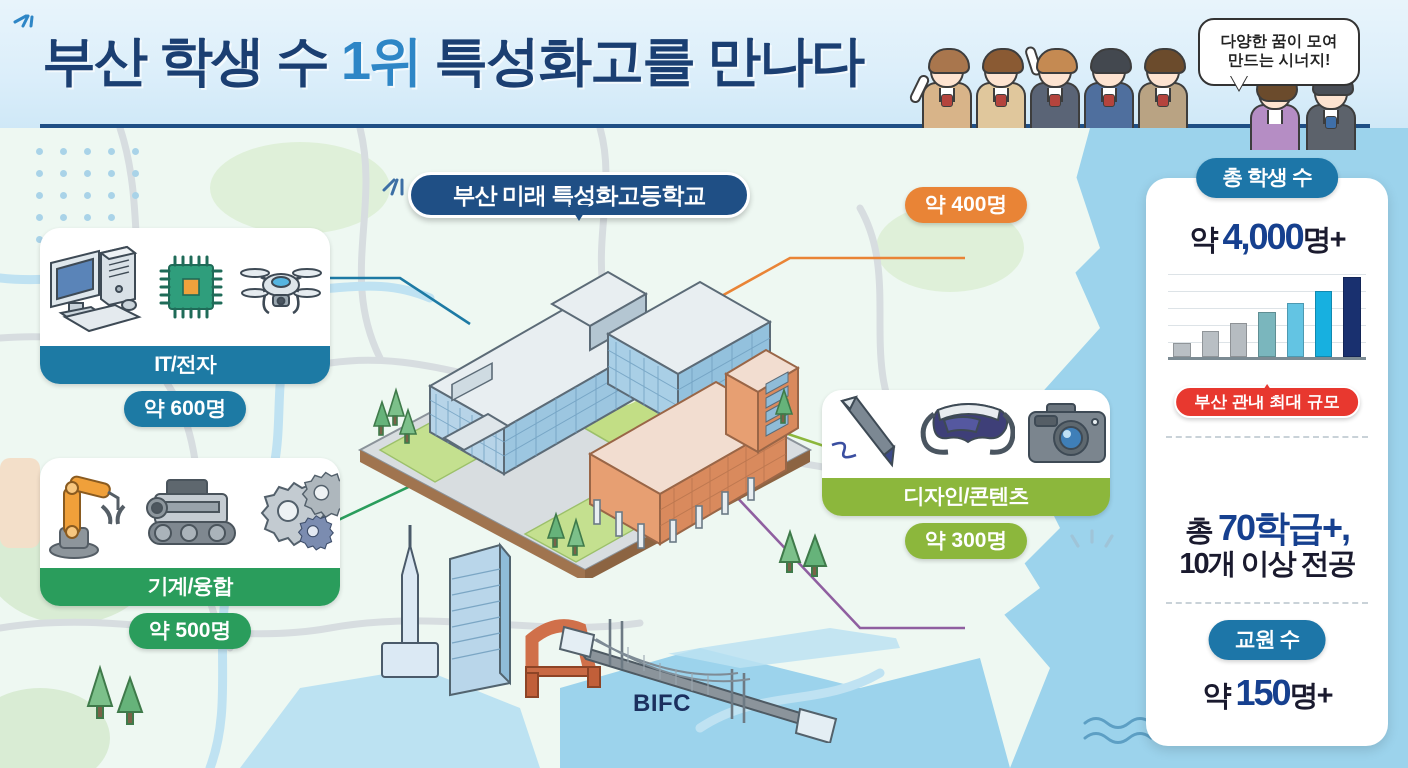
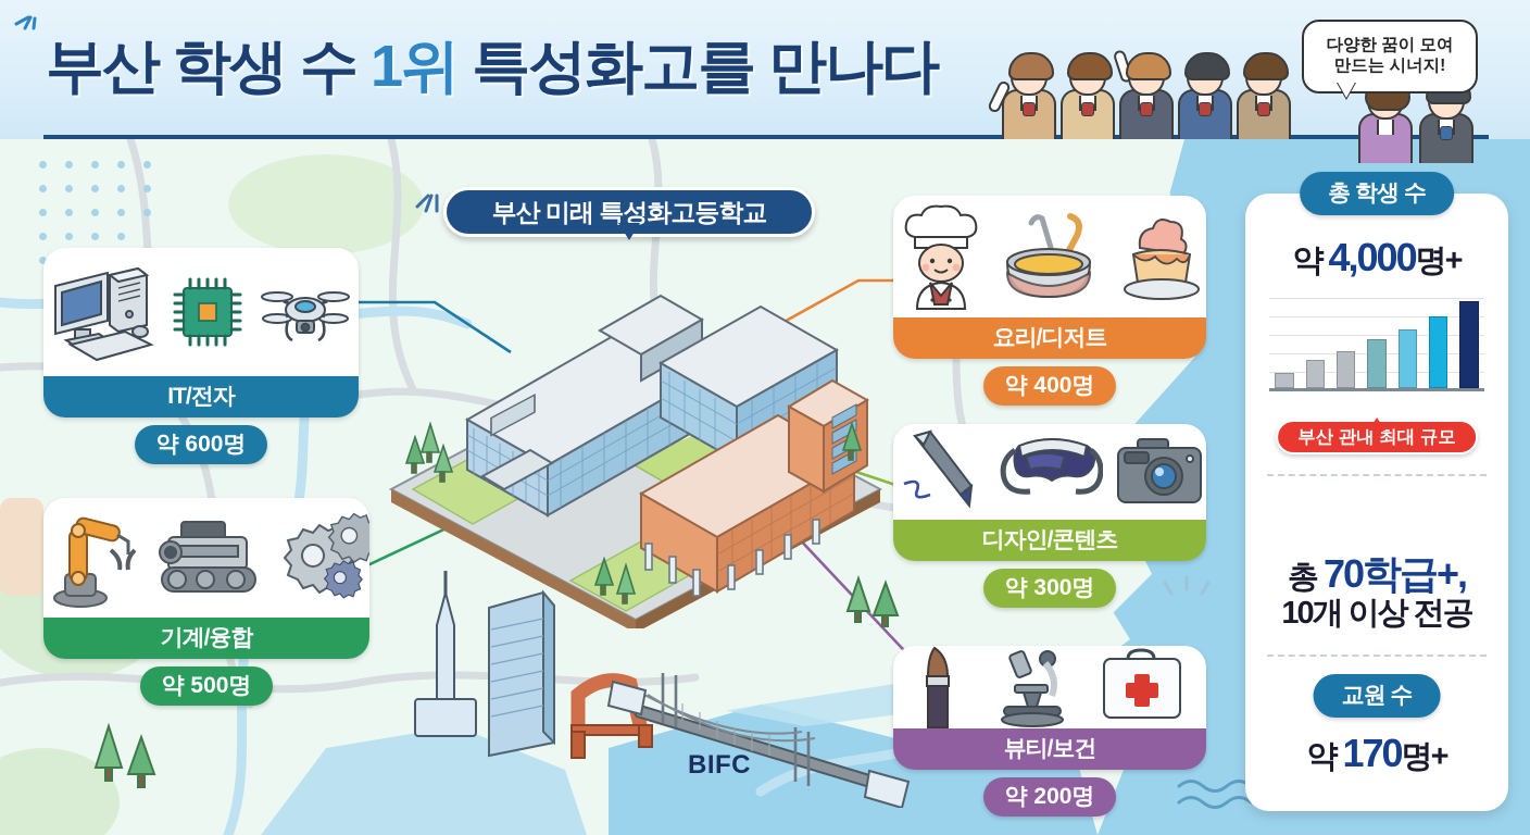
  부산 학생 수 1위 특성화고를 만나다
  다양한 꿈이 모여
  만드는 시너지!
  부산 미래 특성화고등학교
  BIFC
  IT/전자
  약 600명
  기계/융합
  약 500명
+ 요리/디저트
  약 400명
  디자인/콘텐츠
  약 300명
+ 뷰티/보건
+ 약 200명
  총 학생 수
  약 4,000명+
  부산 관내 최대 규모
  총 70학급+,
  10개 이상 전공
  교원 수
- 약 150명+
+ 약 170명+
